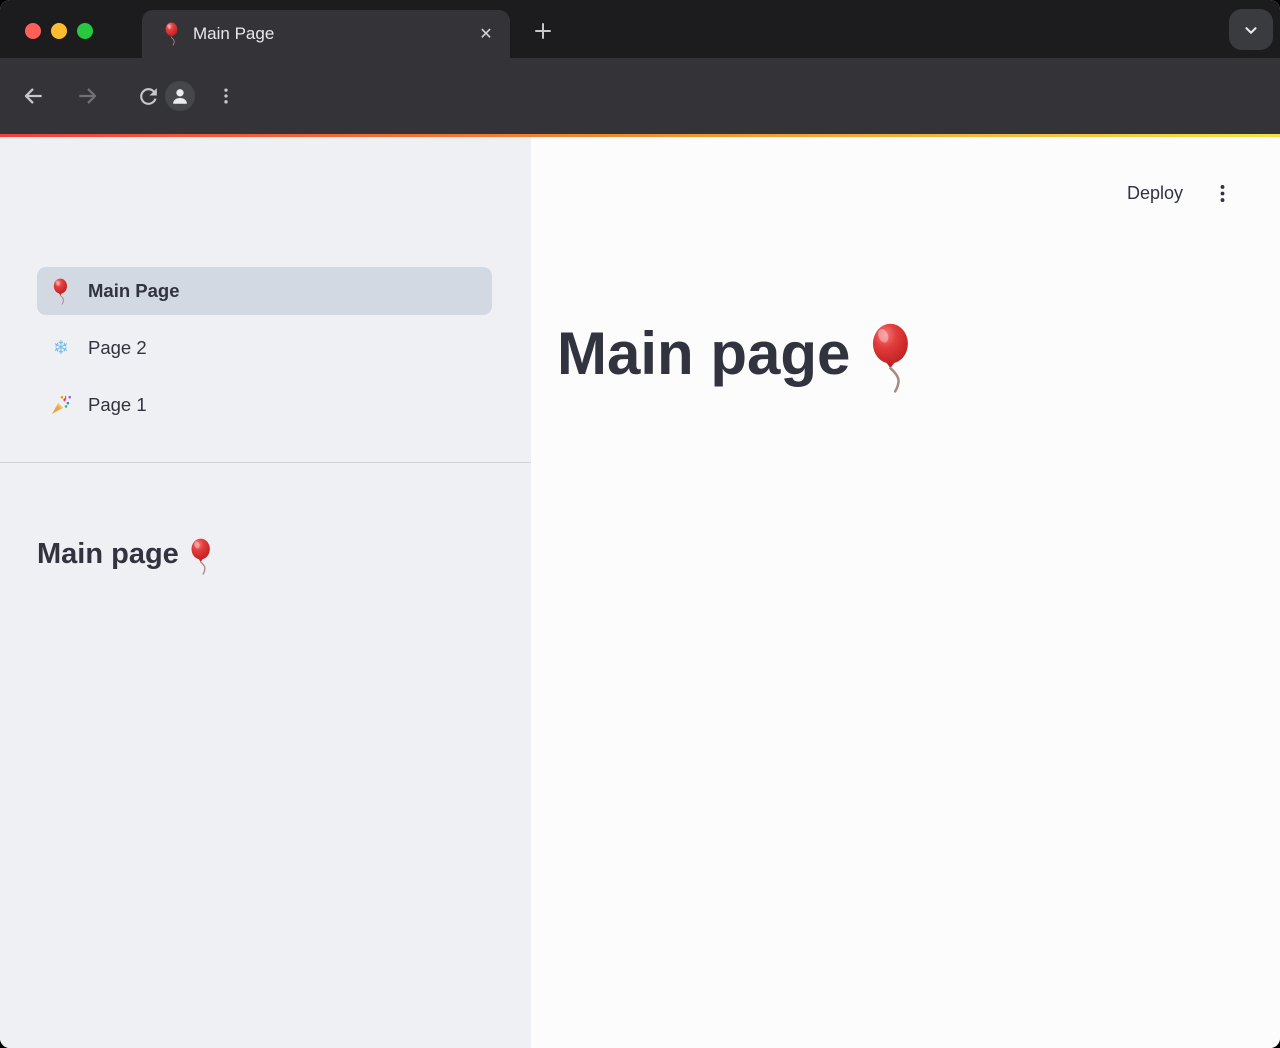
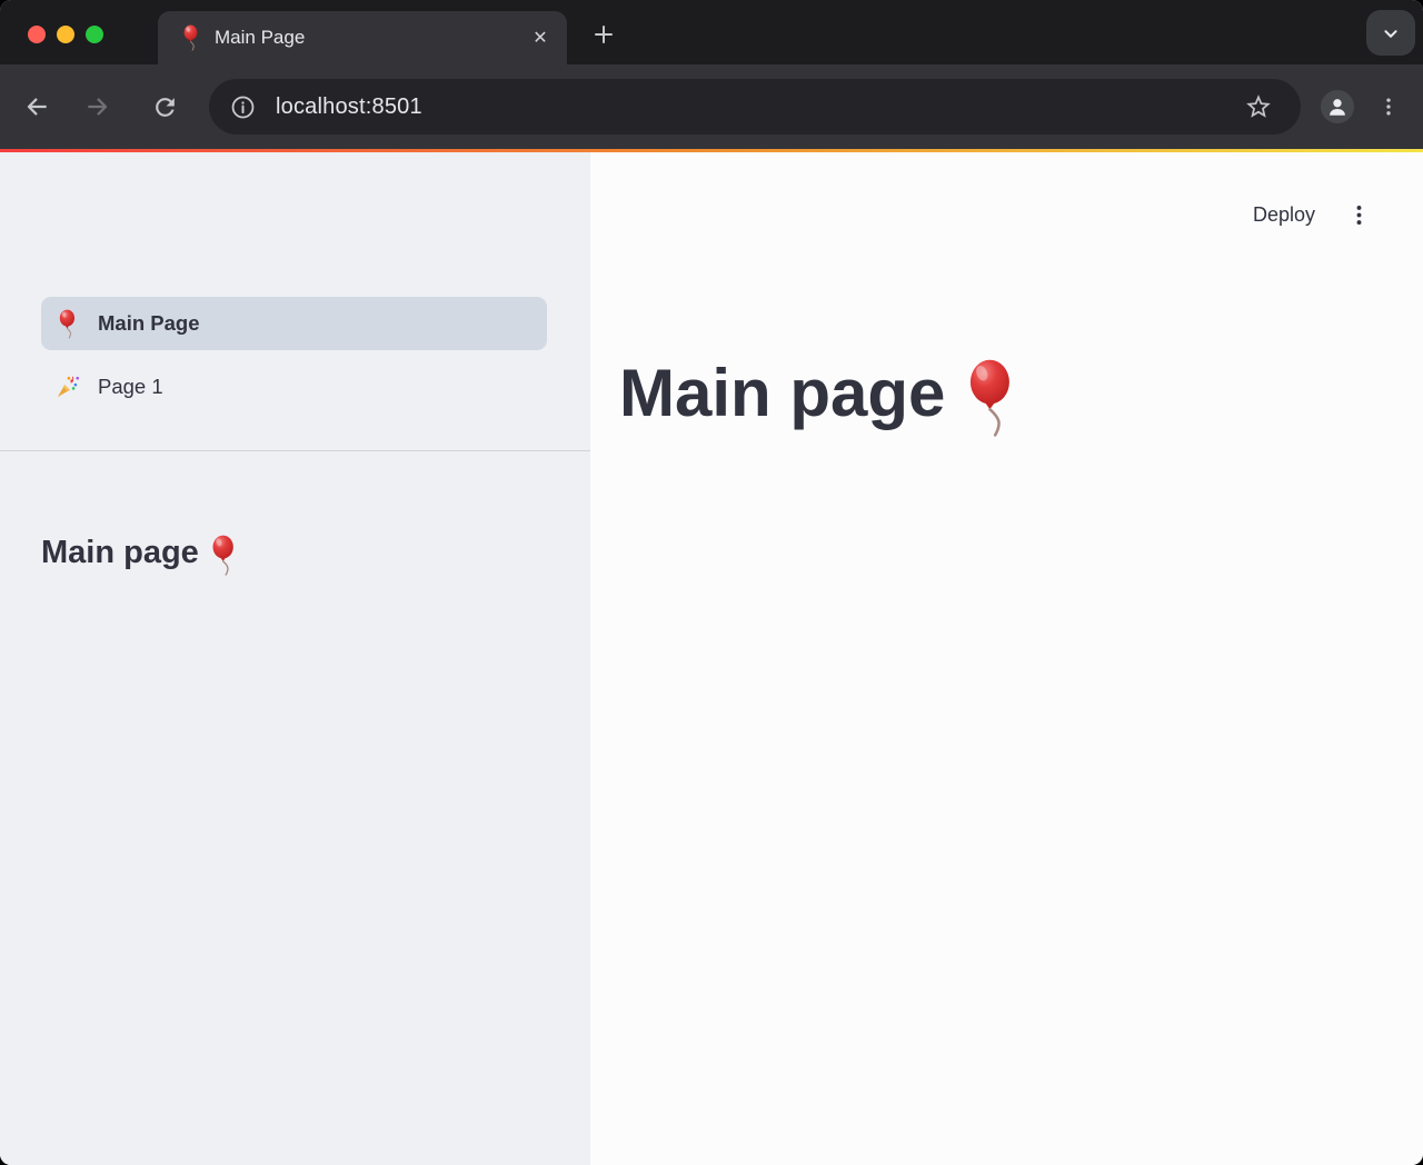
  Main Page
  ✕
+ localhost:8501
  Main Page
- ❄
- Page 2
  Page 1
  Main page
  Deploy
  Main page
